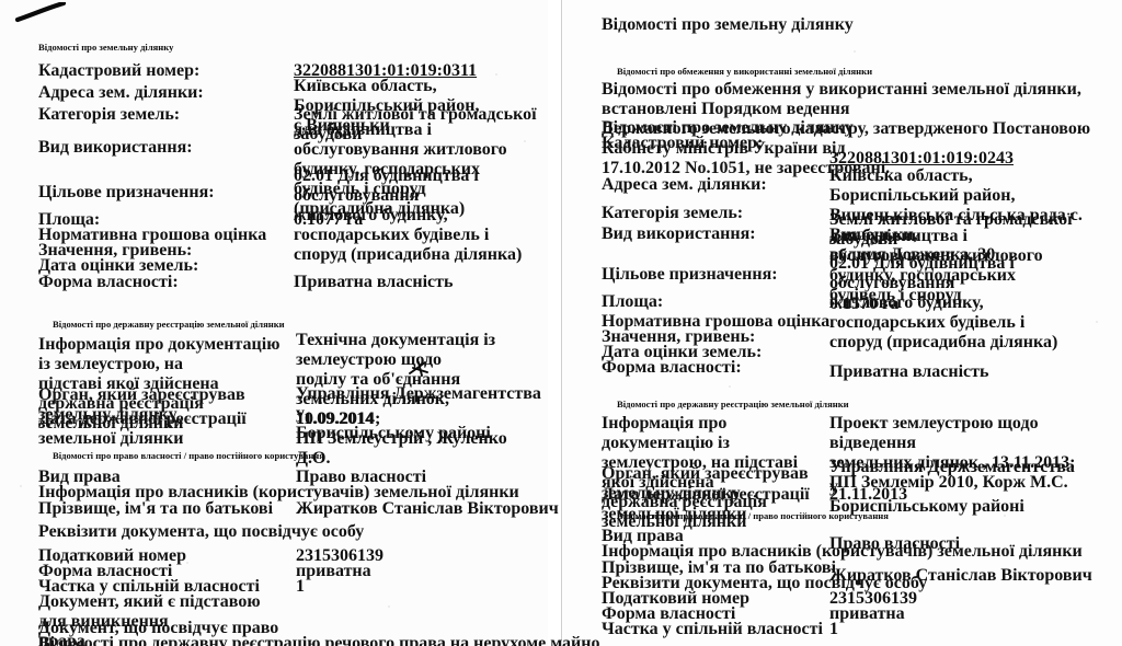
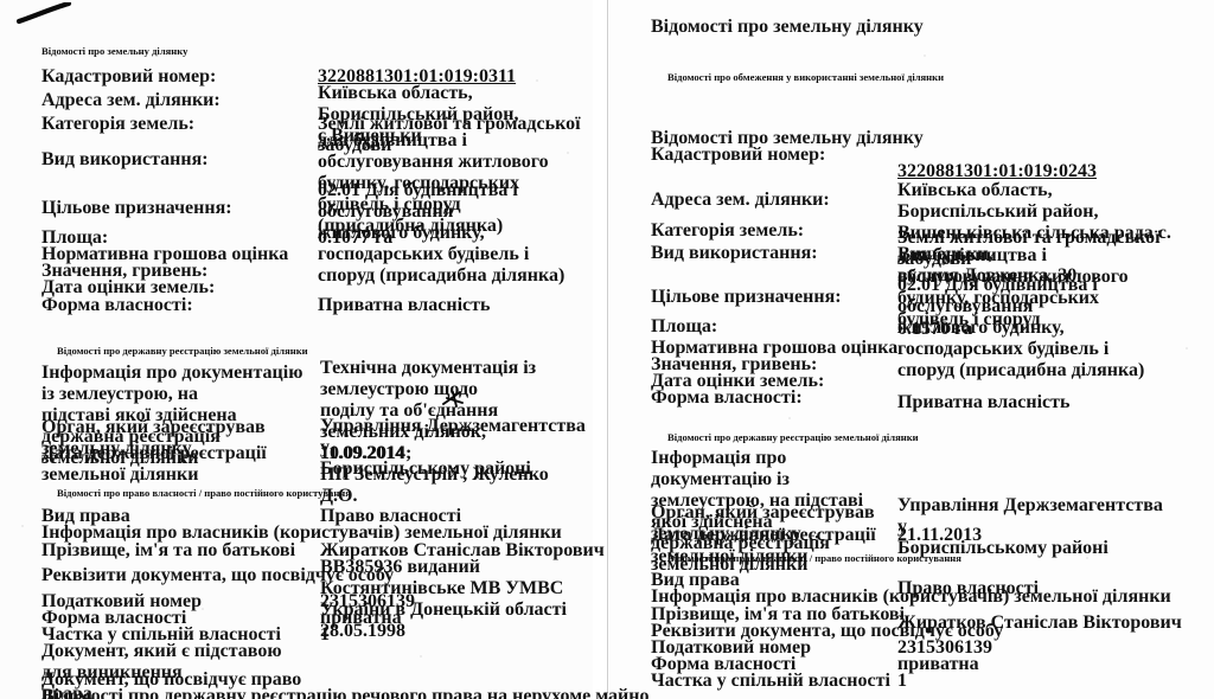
  Відомості про земельну ділянку
  Кадастровий номер:
  Адреса зем. ділянки:
  Категорія земель:
  Вид використання:
  Цільове призначення:
  Площа:
  Нормативна грошова оцінка
  Значення, гривень:
  Дата оцінки земель:
  Форма власності:
  3220881301:01:019:0311
  Київська область, Бориспільський район,
  с.Вишеньки
  Землі житлової та громадської забудови
  для будівництва і обслуговування житлового
  будинку, господарських будівель і споруд
  (присадибна ділянка)
  02.01 Для будівництва і обслуговування
  житлового будинку, господарських будівель і
  споруд (присадибна ділянка)
  0.1077 га
  Приватна власність
  Відомості про державну реєстрацію земельної ділянки
  Інформація про документацію із землеустрою, на
  підставі якої здійснена державна реєстрація
  земельної ділянки
  Орган, який зареєстрував земельну ділянку
  Дата державної реєстрації земельної ділянки
  Технічна документація із землеустрою щодо
  поділу та об'єднання земельних ділянок,
  10.09.2014;
  ПП Землеустрій , Жуленко Д.О.
  Управління Держземагентства у
  Бориспільському районі
  11.09.2014
  Відомості про право власності / право постійного користування
  Вид права
  Інформація про власників (користувачів) земельної ділянки
  Прізвище, ім'я та по батькові
  Реквізити документа, що посвідчує особу
  Податковий номер
  Форма власності
  Частка у спільній власності
  Документ, який є підставою для виникнення
  права
  Документ, що посвідчує право
  Відомості про державну реєстрацію речового права на нерухоме майно
  Право власності
  Жиратков Станіслав Вікторович
+ ВВ385936 виданий Костянтинівське МВ УМВС
+ України в Донецькій області 28.05.1998
  2315306139
  приватна
  1
  Відомості про земельну ділянку
  Відомості про обмеження у використанні земельної ділянки
- Відомості про обмеження у використанні земельної ділянки, встановлені Порядком ведення
- Державного земельного кадастру, затвердженого Постановою Кабінету міністрів України від
- 17.10.2012 No.1051, не зареєстровані.
  Відомості про земельну ділянку
  Кадастровий номер:
  Адреса зем. ділянки:
  Категорія земель:
  Вид використання:
  Цільове призначення:
  Площа:
  Нормативна грошова оцінка
  Значення, гривень:
  Дата оцінки земель:
  Форма власності:
  3220881301:01:019:0243
  Київська область, Бориспільський район,
  Вишеньківська сільська рада с. Вишеньки,
  вулиця Довженка, 30
  Землі житлової та громадської забудови
  для будівництва і обслуговування житлового
  будинку, господарських будівель і споруд
  02.01 Для будівництва і обслуговування
  житлового будинку, господарських будівель і
  споруд (присадибна ділянка)
  0.1570 га
  Приватна власність
  Відомості про державну реєстрацію земельної ділянки
  Інформація про документацію із
  землеустрою, на підставі якої здійснена
  державна реєстрація земельної ділянки
  Орган, який зареєстрував земельну ділянку
  Дата державної реєстрації земельної ділянки
- Проект землеустрою щодо відведення
- земельних ділянок , 13.11.2013;
- ПП Землемір 2010, Корж М.С.
  Управління Держземагентства у
  Бориспільському районі
  21.11.2013
  Відомості про право власності / право постійного користування
  Вид права
  Інформація про власників (користувачів) земельної ділянки
  Прізвище, ім'я та по батькові
  Реквізити документа, що посвідчує особу
  Податковий номер
  Форма власності
  Частка у спільній власності
  Право власності
  Жиратков Станіслав Вікторович
  2315306139
  приватна
  1
